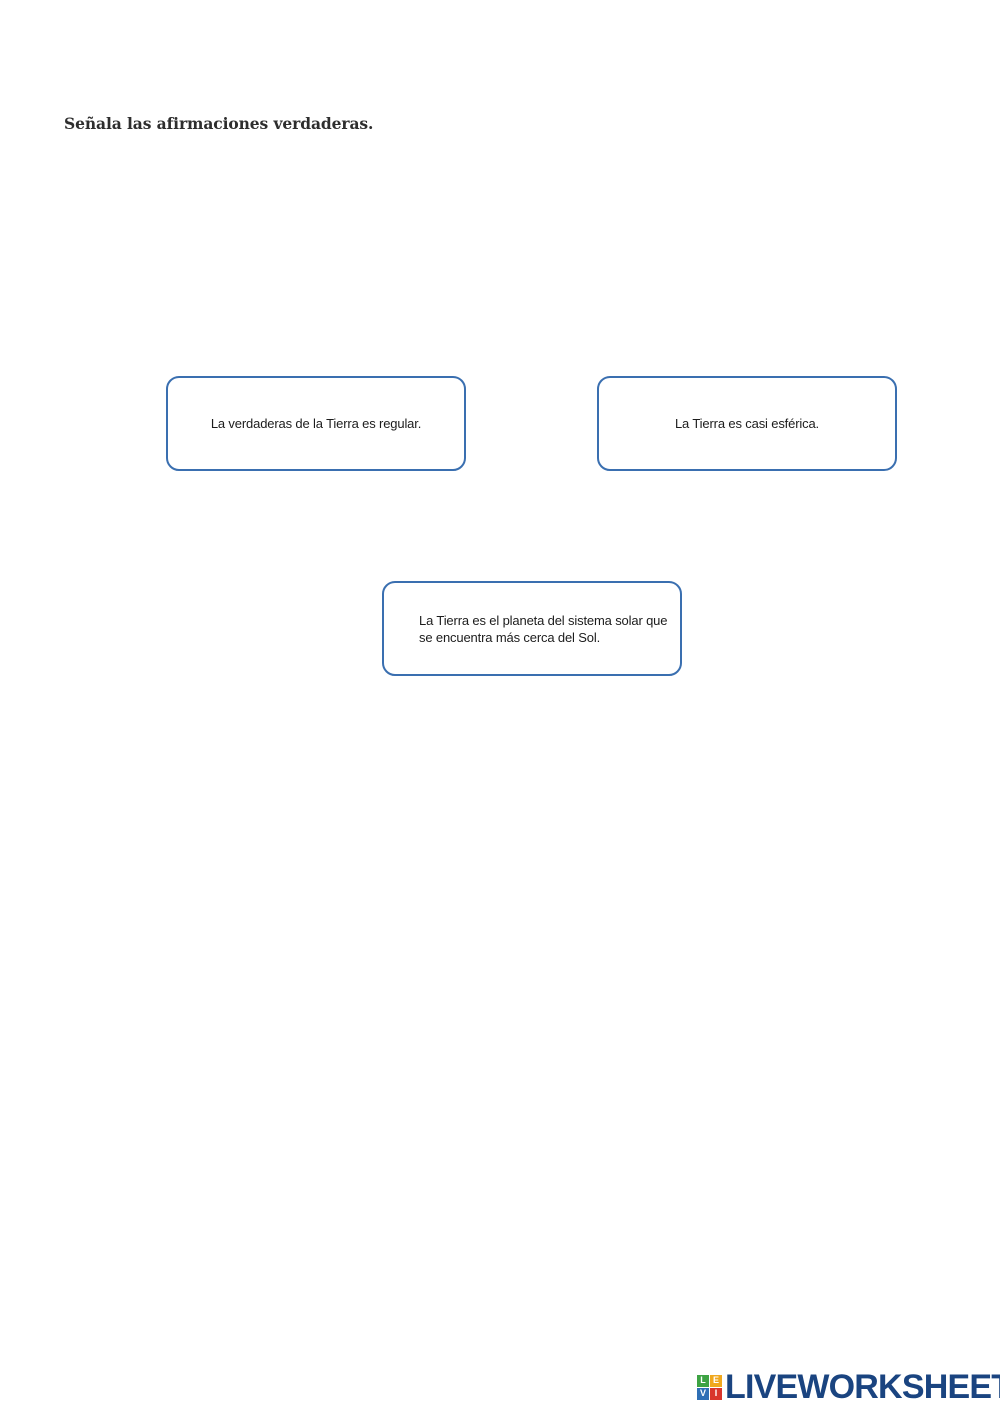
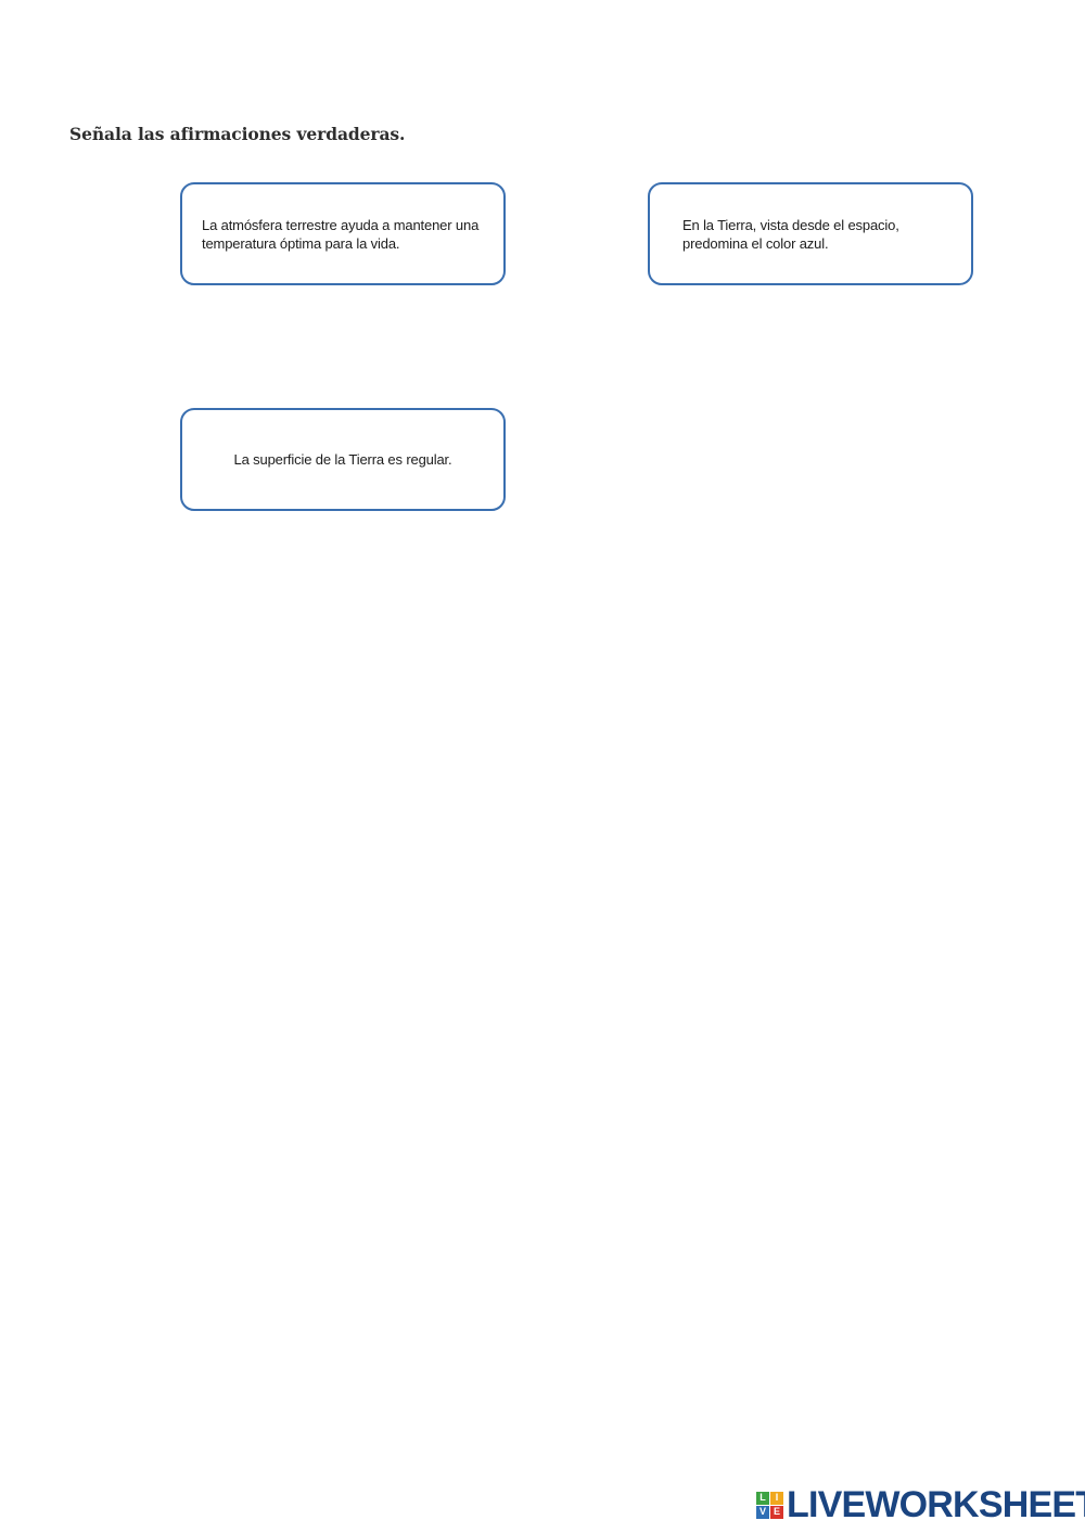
  Señala las afirmaciones verdaderas.
+ La atmósfera terrestre ayuda a mantener una temperatura óptima para la vida.
+ En la Tierra, vista desde el espacio, predomina el color azul.
- La verdaderas de la Tierra es regular.
+ La superficie de la Tierra es regular.
- La Tierra es casi esférica.
- La Tierra es el planeta del sistema solar que se encuentra más cerca del Sol.
  L
- E
+ I
  V
- I
+ E
  LIVEWORKSHEE
